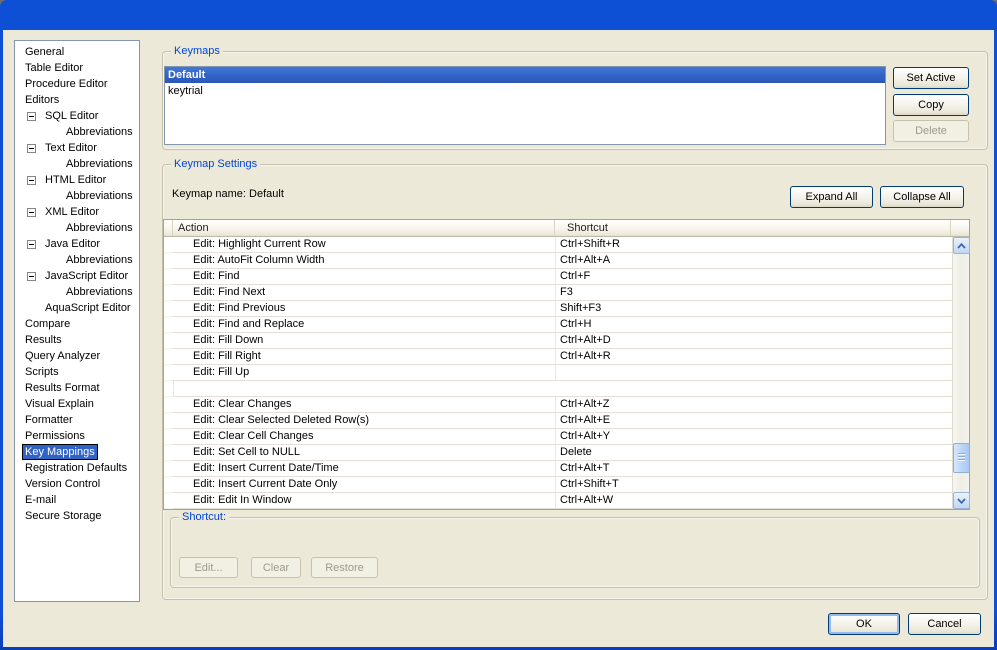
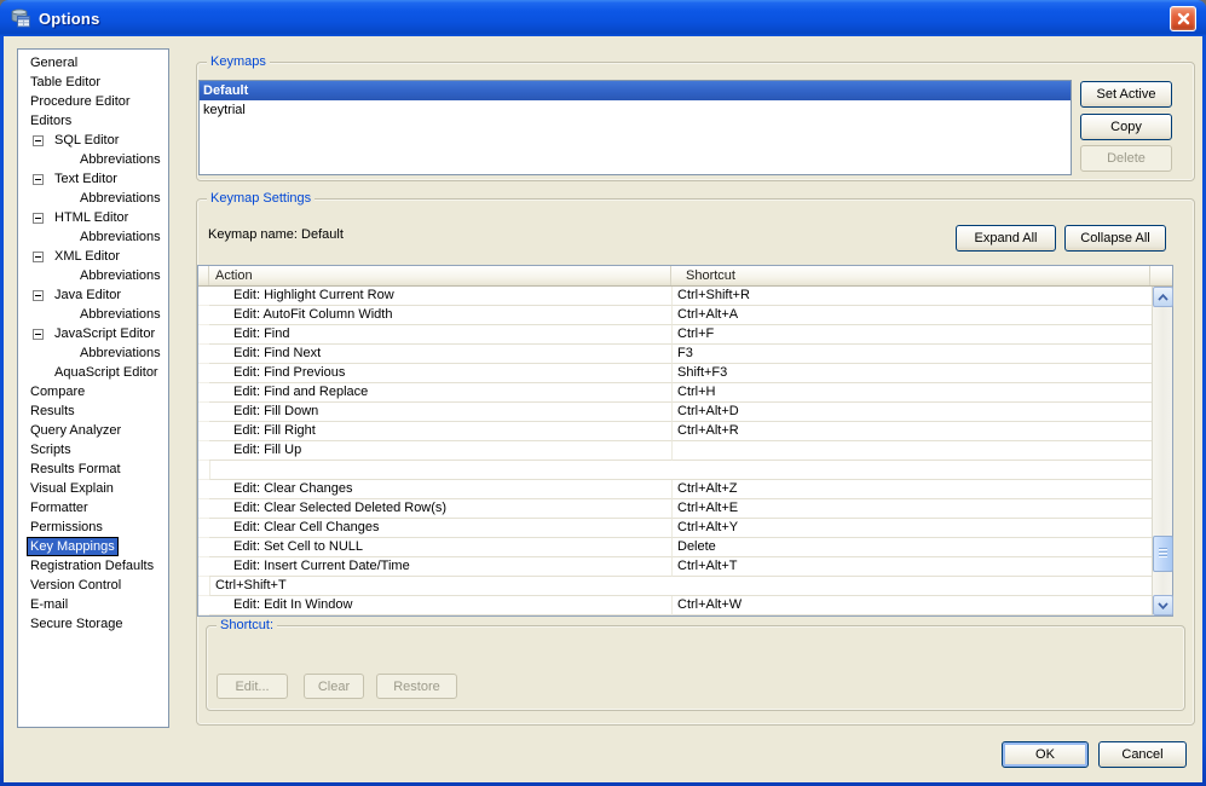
+ Options
  General
  Table Editor
  Procedure Editor
  Editors
  SQL Editor
  Abbreviations
  Text Editor
  Abbreviations
  HTML Editor
  Abbreviations
  XML Editor
  Abbreviations
  Java Editor
  Abbreviations
  JavaScript Editor
  Abbreviations
  AquaScript Editor
  Compare
  Results
  Query Analyzer
  Scripts
  Results Format
  Visual Explain
  Formatter
  Permissions
  Key Mappings
  Registration Defaults
  Version Control
  E-mail
  Secure Storage
  Keymaps
  Default
  keytrial
  Set Active
  Copy
  Delete
  Keymap Settings
  Keymap name: Default
  Expand All
  Collapse All
  Action
  Shortcut
  Edit: Highlight Current Row
  Ctrl+Shift+R
  Edit: AutoFit Column Width
  Ctrl+Alt+A
  Edit: Find
  Ctrl+F
  Edit: Find Next
  F3
  Edit: Find Previous
  Shift+F3
  Edit: Find and Replace
  Ctrl+H
  Edit: Fill Down
  Ctrl+Alt+D
  Edit: Fill Right
  Ctrl+Alt+R
  Edit: Fill Up
  Edit: Clear Changes
  Ctrl+Alt+Z
  Edit: Clear Selected Deleted Row(s)
  Ctrl+Alt+E
  Edit: Clear Cell Changes
  Ctrl+Alt+Y
  Edit: Set Cell to NULL
  Delete
  Edit: Insert Current Date/Time
  Ctrl+Alt+T
- Edit: Insert Current Date Only
  Ctrl+Shift+T
  Edit: Edit In Window
  Ctrl+Alt+W
  Shortcut:
  Edit...
  Clear
  Restore
  OK
  Cancel
